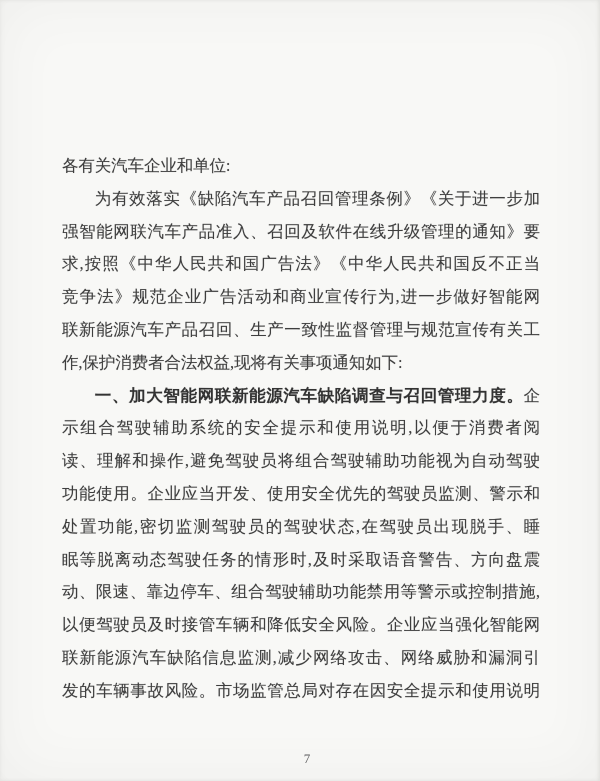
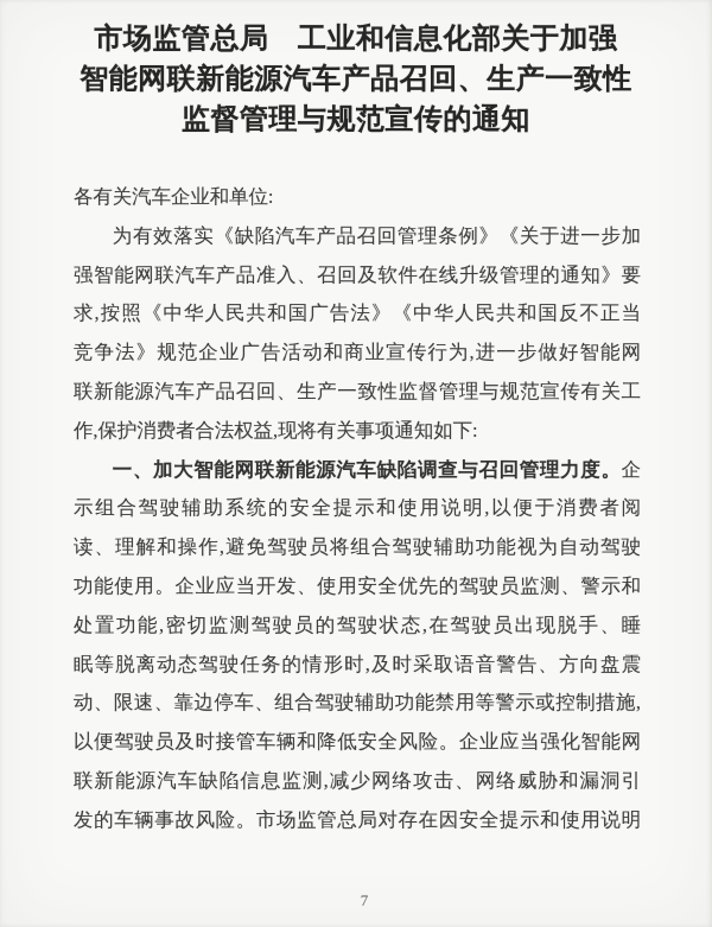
+ 市场监管总局 工业和信息化部关于加强
+ 智能网联新能源汽车产品召回、生产一致性
+ 监督管理与规范宣传的通知
  各有关汽车企业和单位:
  为有效落实《缺陷汽车产品召回管理条例》《关于进一步加
  强智能网联汽车产品准入、召回及软件在线升级管理的通知》要
  求,按照《中华人民共和国广告法》《中华人民共和国反不正当
  竞争法》规范企业广告活动和商业宣传行为,进一步做好智能网
  联新能源汽车产品召回、生产一致性监督管理与规范宣传有关工
  作,保护消费者合法权益,现将有关事项通知如下:
  一、加大智能网联新能源汽车缺陷调查与召回管理力度。企
  示组合驾驶辅助系统的安全提示和使用说明,以便于消费者阅
  读、理解和操作,避免驾驶员将组合驾驶辅助功能视为自动驾驶
  功能使用。企业应当开发、使用安全优先的驾驶员监测、警示和
  处置功能,密切监测驾驶员的驾驶状态,在驾驶员出现脱手、睡
  眠等脱离动态驾驶任务的情形时,及时采取语音警告、方向盘震
  动、限速、靠边停车、组合驾驶辅助功能禁用等警示或控制措施,
  以便驾驶员及时接管车辆和降低安全风险。企业应当强化智能网
  联新能源汽车缺陷信息监测,减少网络攻击、网络威胁和漏洞引
  发的车辆事故风险。市场监管总局对存在因安全提示和使用说明
  7
